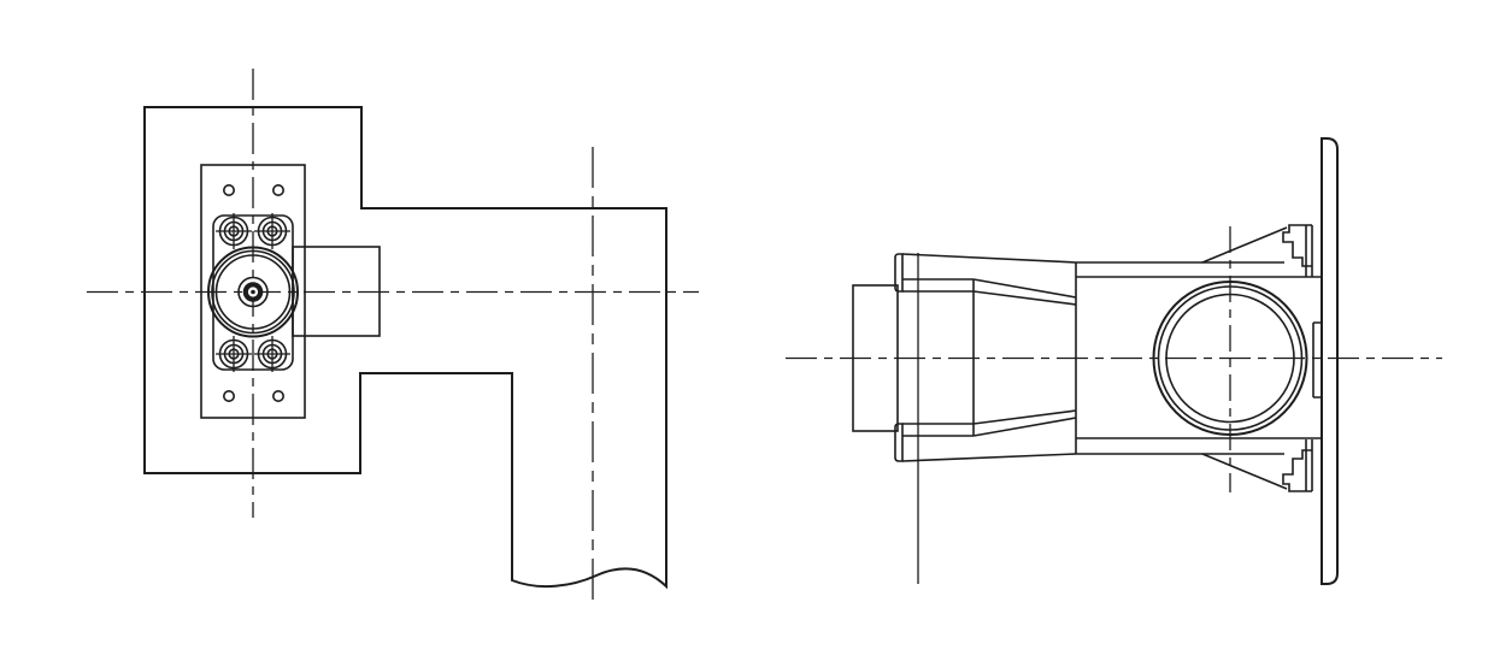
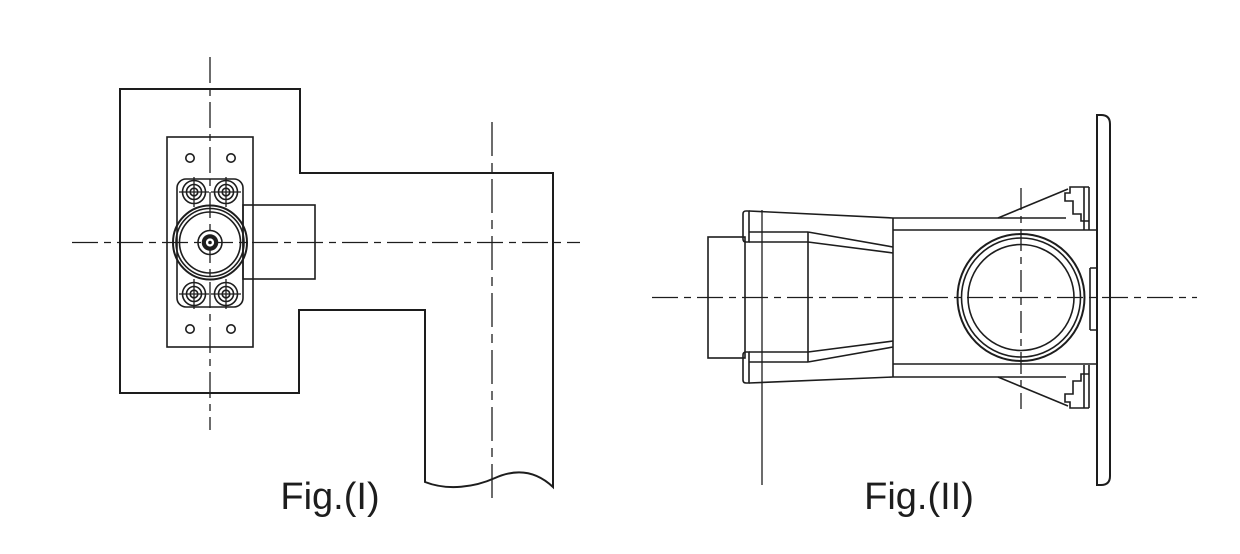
+ Fig.(I)
+ Fig.(II)
